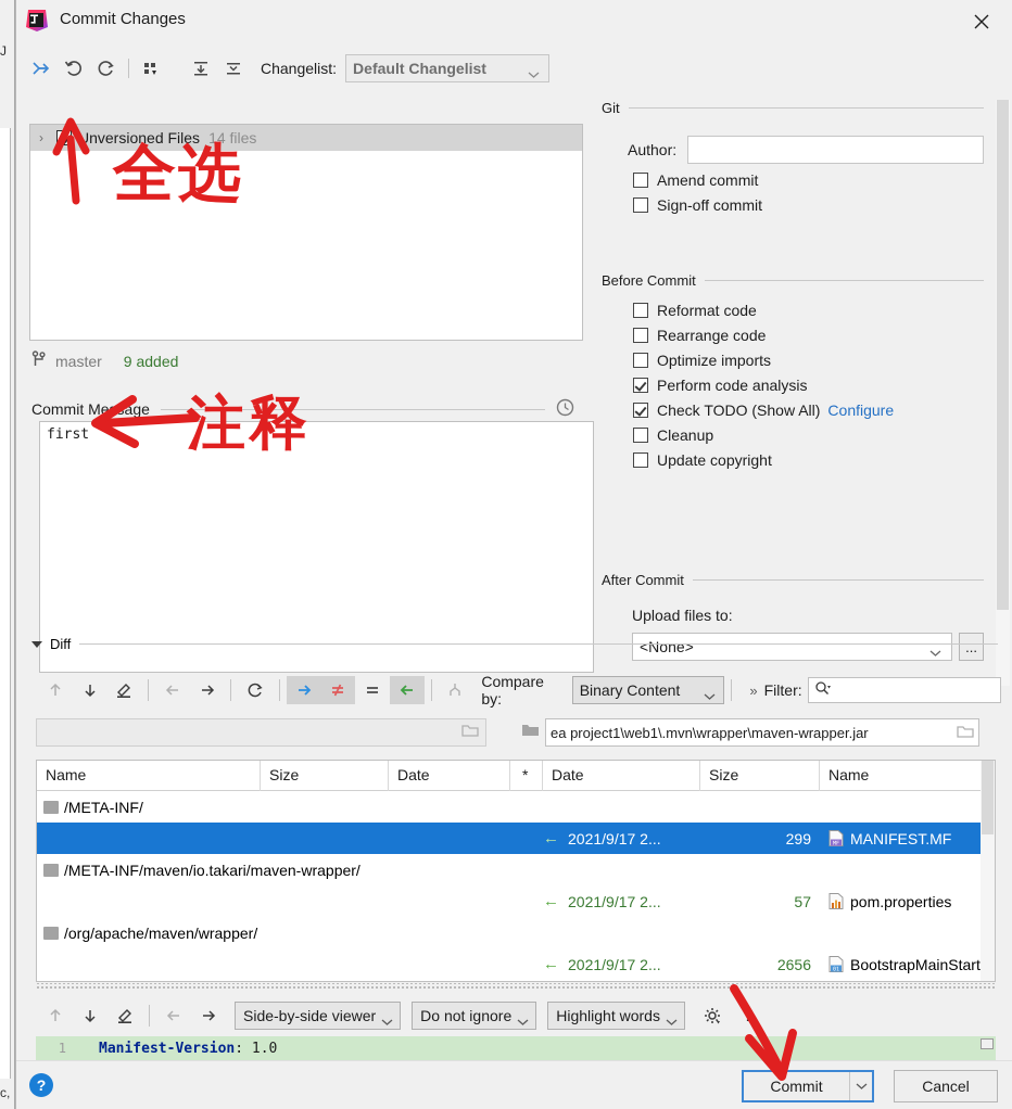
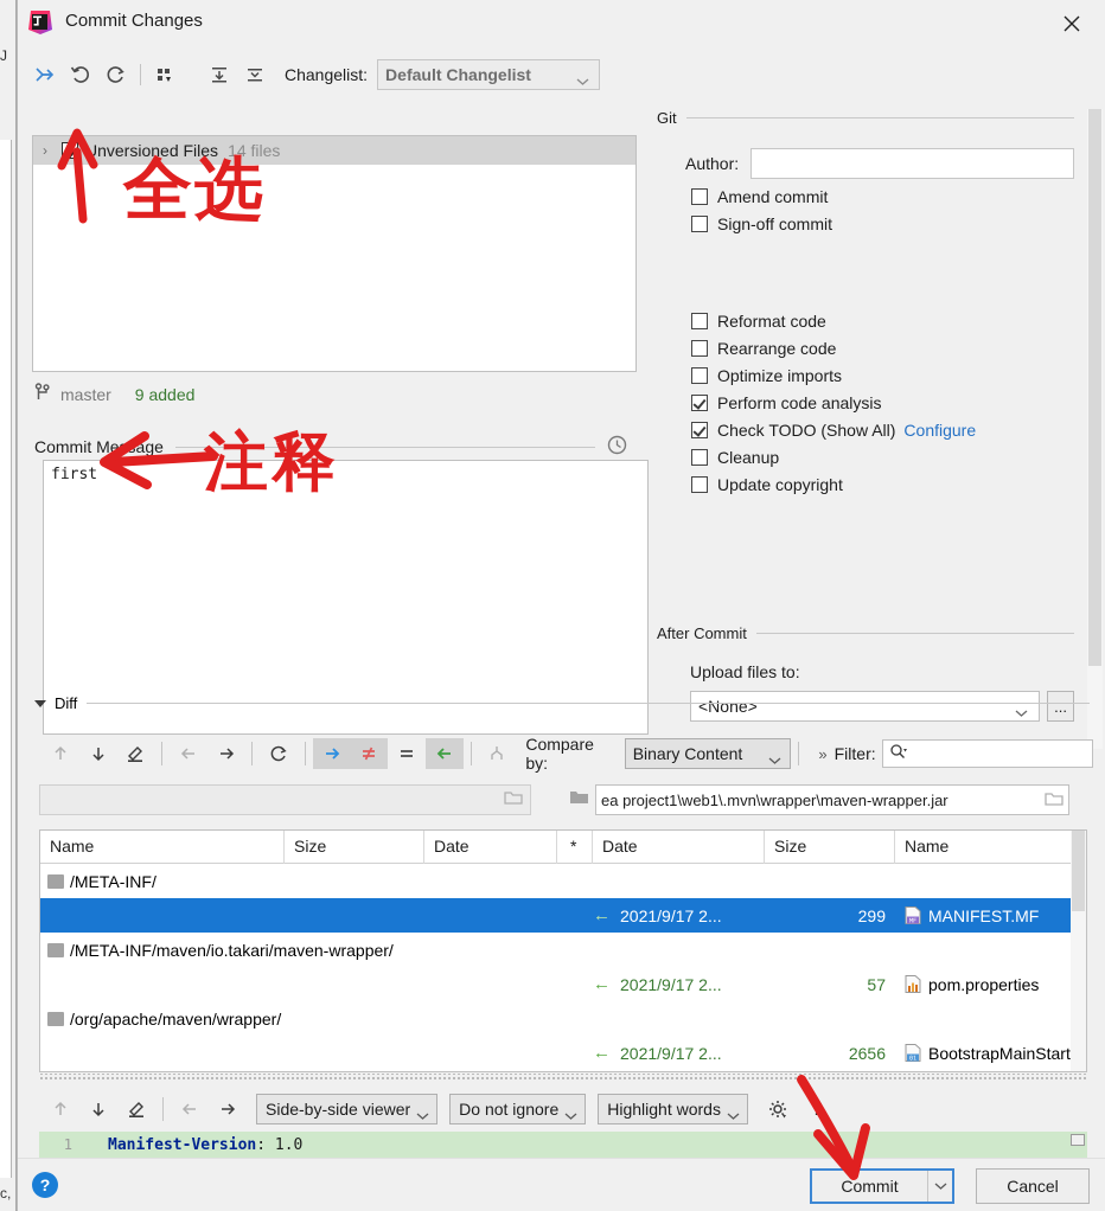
  J
  c,
  Commit Changes
  Changelist:
  Default Changelist
  ›
  Unversioned Files
  14 files
  master
  9 added
  Commit Meage
  first
  Git
  Author:
  Amend commit
  Sign-off commit
- Before Commit
  Reformat code
  Rearrange code
  Optimize imports
  Perform code analysis
  Check TODO (Show All)
  Configure
  Cleanup
  Update copyright
  After Commit
  Upload files to:
  <None>
  ...
  Diff
  Compare by:
  Binary Content
  »
  Filter:
  ea project1\web1\.mvn\wrapper\maven-wrapper.jar
  Name
  Size
  Date
  *
  Date
  Size
  Name
  /META-INF/
  ←
  2021/9/17 2...
  299
  MANIFEST.MF
  /META-INF/maven/io.takari/maven-wrapper/
  ←
  2021/9/17 2...
  57
  pom.properties
  /org/apache/maven/wrapper/
  ←
  2021/9/17 2...
  2656
  BootstrapMainStart
  Side-by-side viewer
  Do not ignore
  Highlight words
  1
  Manifest-Version: 1.0
  ?
  Commit
  Cancel
  全选
  注释
